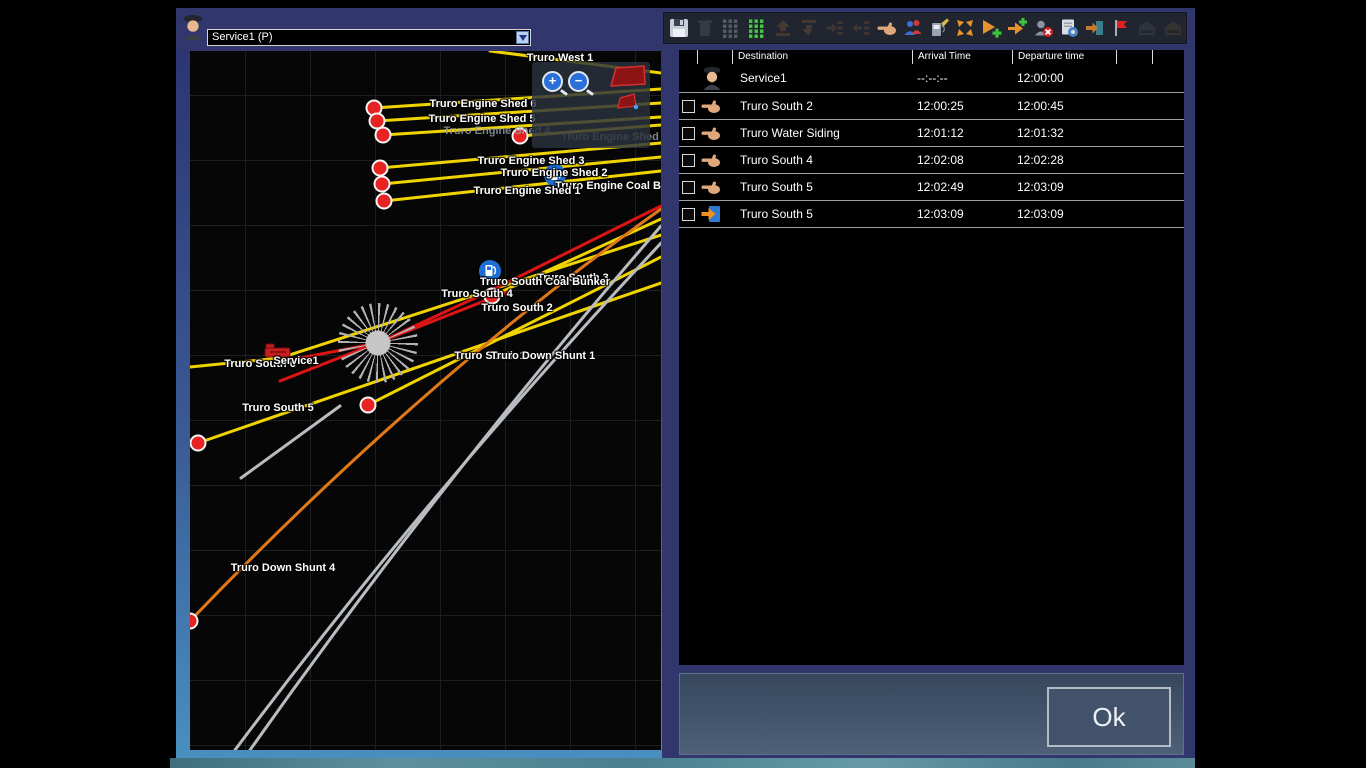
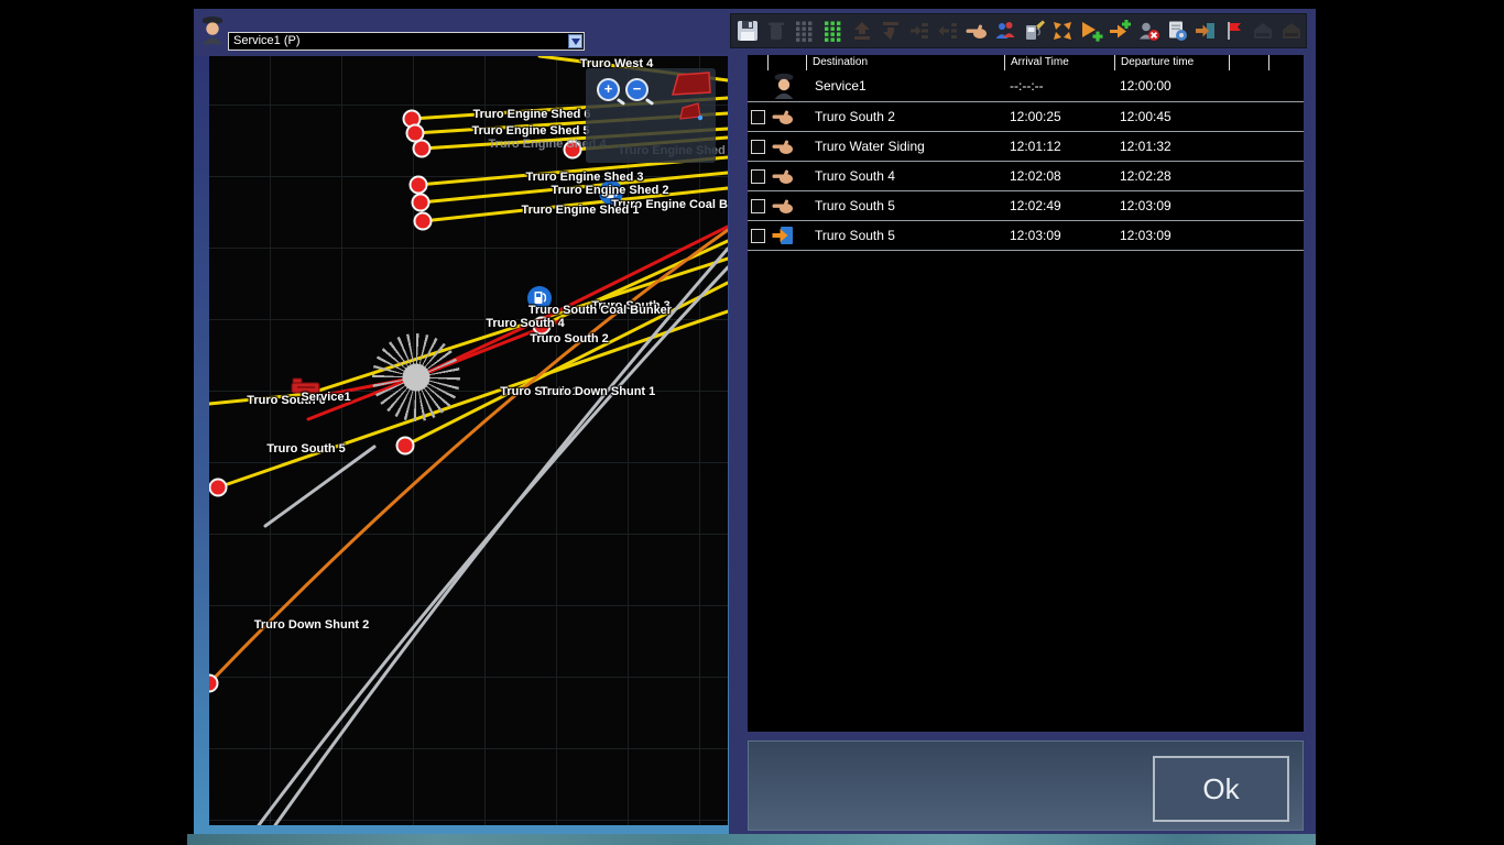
  Service1 (P)
- Truro West 1
+ Truro West 4
  Truro Engine Shed 6
  Truro Engine Shed 5
  Truro Engine Shed 4
  Truro Engine Shed
  Truro Engine Shed 3
  Truro Engine Shed 2
  Truro Engine Coal B
  Truro Engine Shed 1
  Truro South 3
  Truro South Coal Bunker
  Truro South 4
  Truro South 2
  Truro South 1
  Truro Down Shunt 1
  Truro South 6
  Service1
  Truro South 5
- Truro Down Shunt 4
+ Truro Down Shunt 2
  +
  −
  Destination
  Arrival Time
  Departure time
  Service1
  --:--:--
  12:00:00
  Truro South 2
  12:00:25
  12:00:45
  Truro Water Siding
  12:01:12
  12:01:32
  Truro South 4
  12:02:08
  12:02:28
  Truro South 5
  12:02:49
  12:03:09
  Truro South 5
  12:03:09
  12:03:09
  Ok
